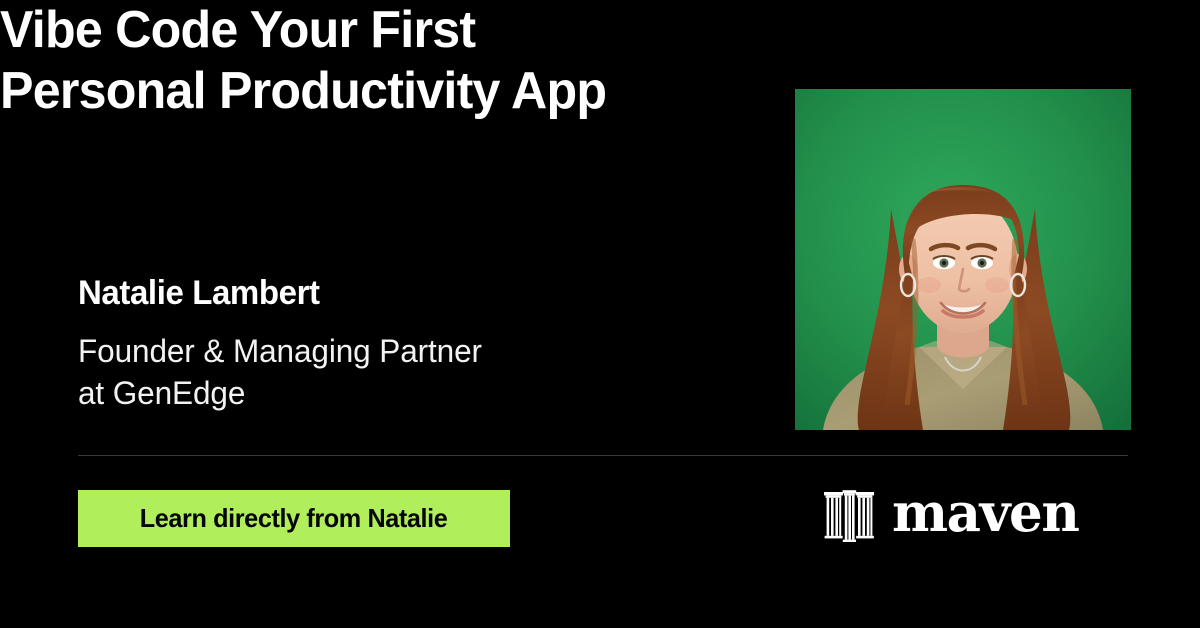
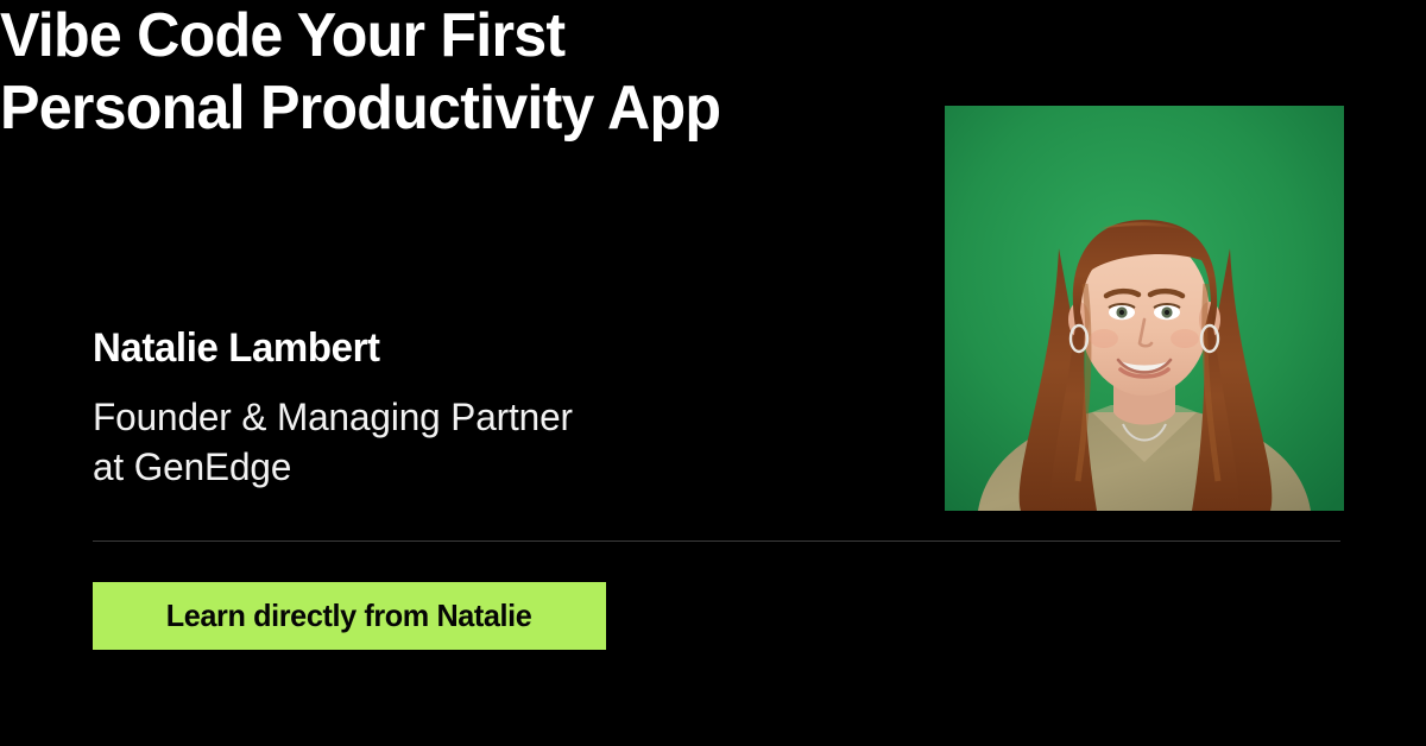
  Vibe Code Your First
  Personal Productivity App
  Natalie Lambert
  Founder & Managing Partner
  at GenEdge
  Learn directly from Natalie
- maven
